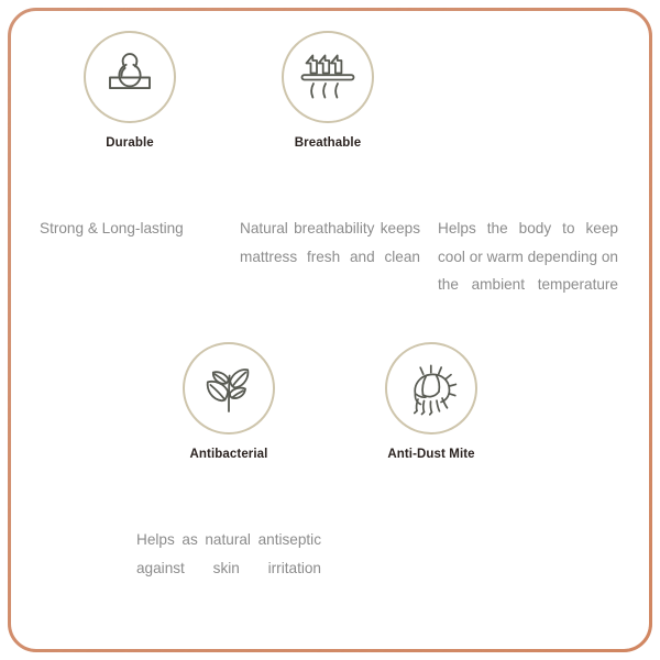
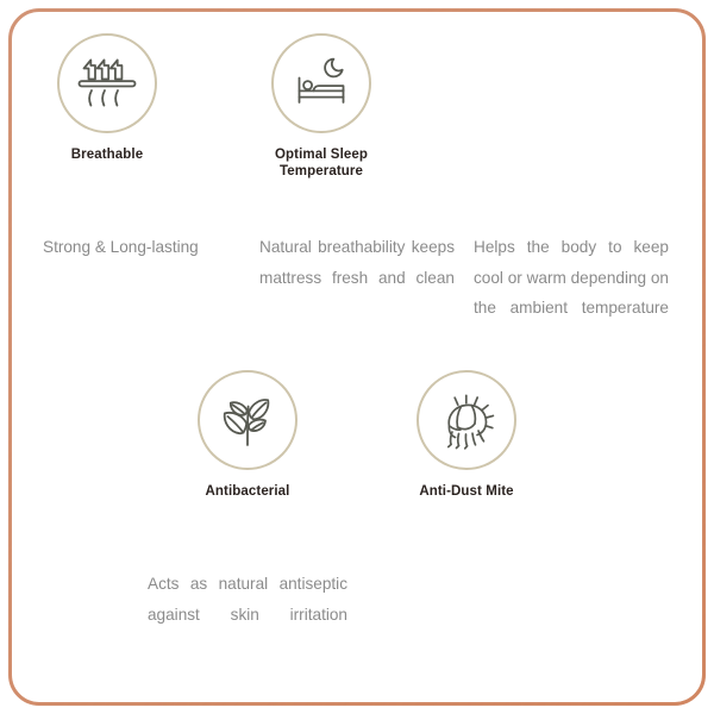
- Durable
  Breathable
+ Optimal Sleep
+ Temperature
  Strong & Long-lasting
  Natural breathability keeps mattress fresh and clean
  Helps the body to keep cool or warm depending on the ambient temperature
  Antibacterial
  Anti-Dust Mite
- Helps as natural antiseptic against skin irritation
+ Acts as natural antiseptic against skin irritation
